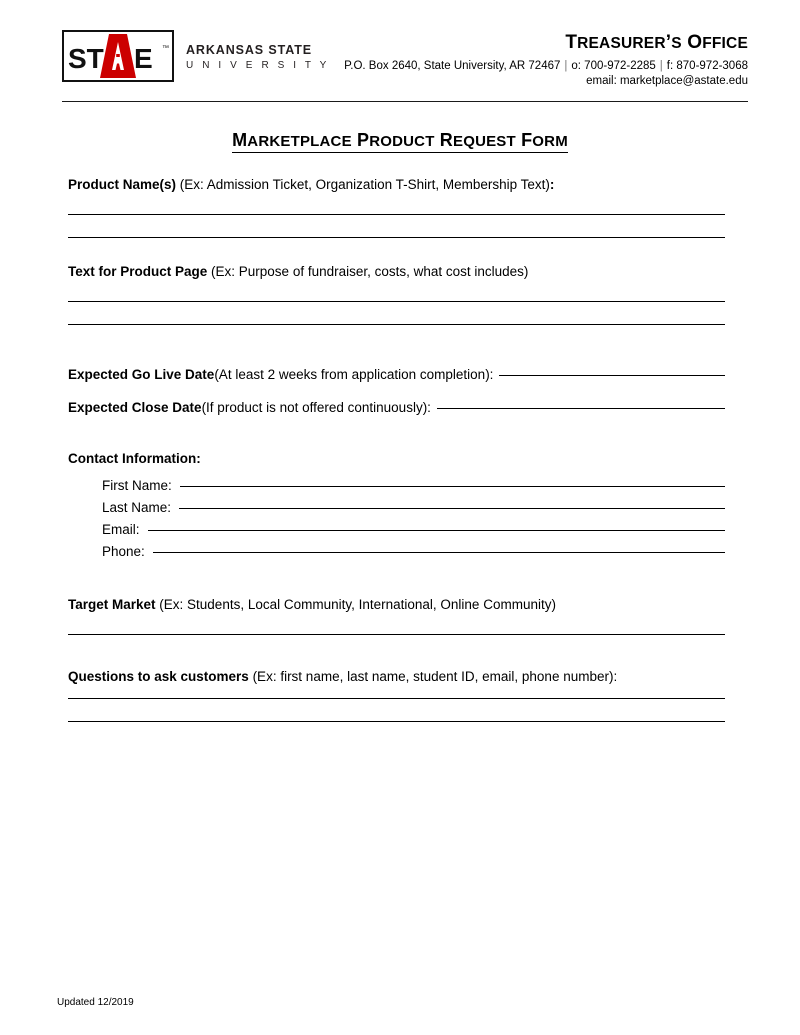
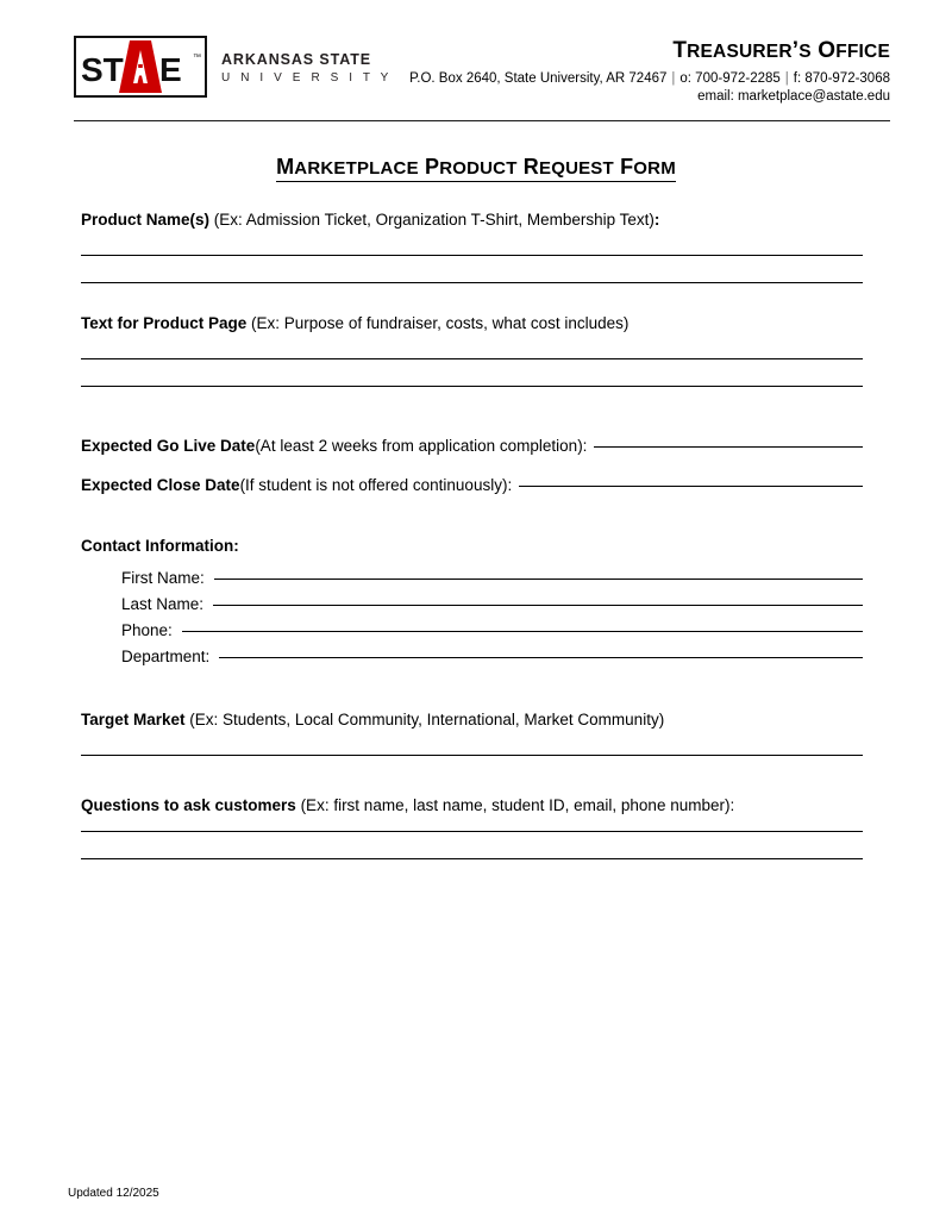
  ST
  E
  ARKANSAS STATE
  U N I V E R S I T Y
  TREASURER’S OFFICE
  P.O. Box 2640, State University, AR 72467 | o: 700-972-2285 | f: 870-972-3068
  email: marketplace@astate.edu
  MARKETPLACE PRODUCT REQUEST FORM
  Product Name(s) (Ex: Admission Ticket, Organization T-Shirt, Membership Text):
  Text for Product Page (Ex: Purpose of fundraiser, costs, what cost includes)
  Expected Go Live Date
  (At least 2 weeks from application completion):
  Expected Close Date
- (If product is not offered continuously):
+ (If student is not offered continuously):
  Contact Information:
  First Name:
  Last Name:
- Email:
  Phone:
+ Department:
- Target Market (Ex: Students, Local Community, International, Online Community)
+ Target Market (Ex: Students, Local Community, International, Market Community)
  Questions to ask customers (Ex: first name, last name, student ID, email, phone number):
- Updated 12/2019
+ Updated 12/2025
